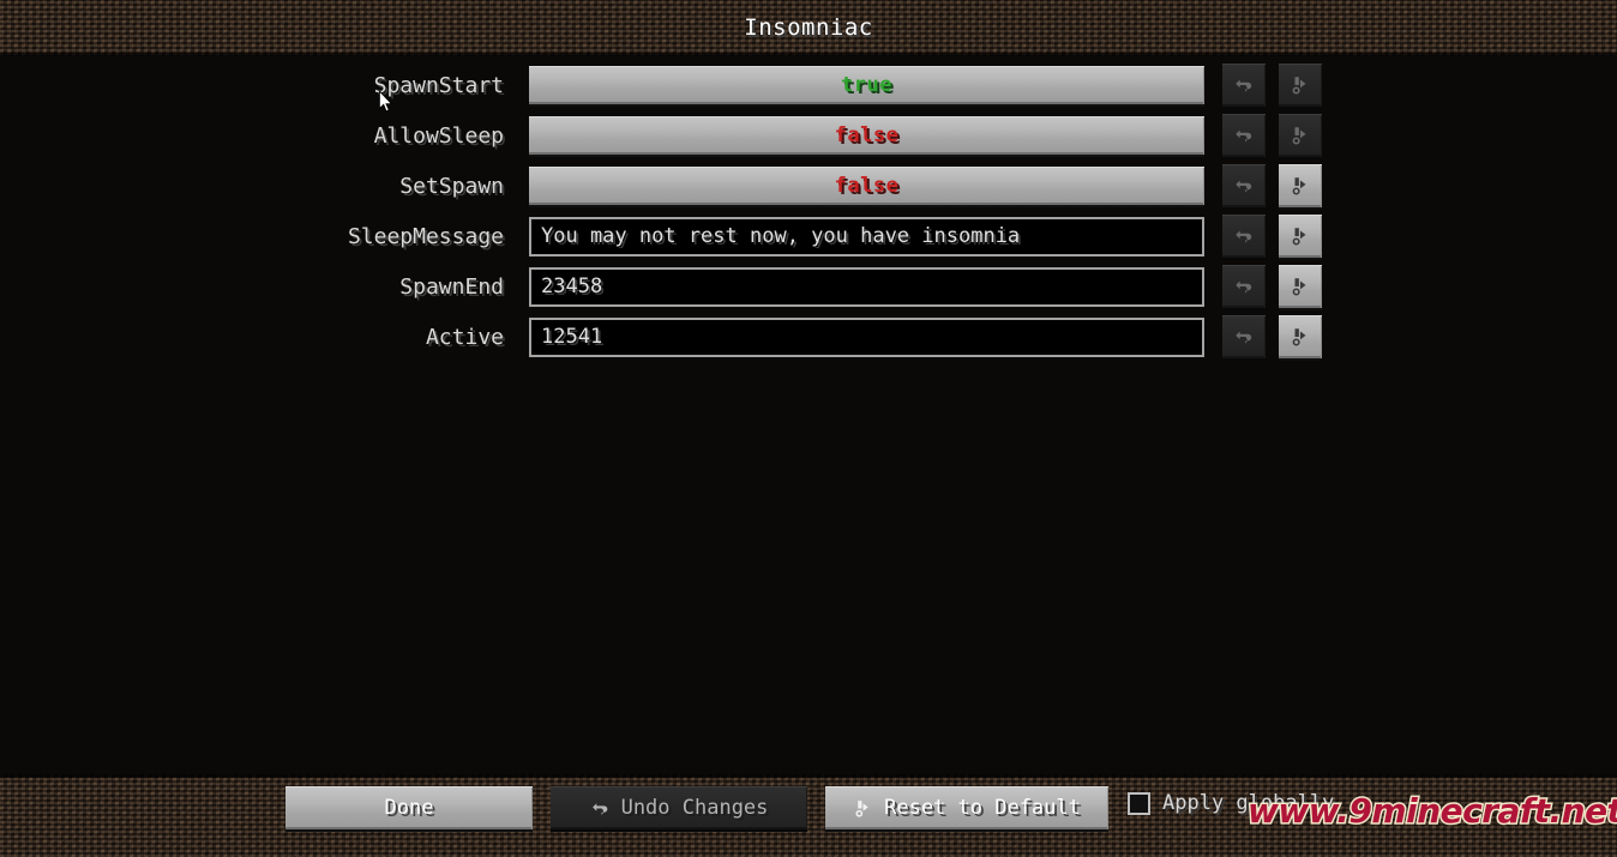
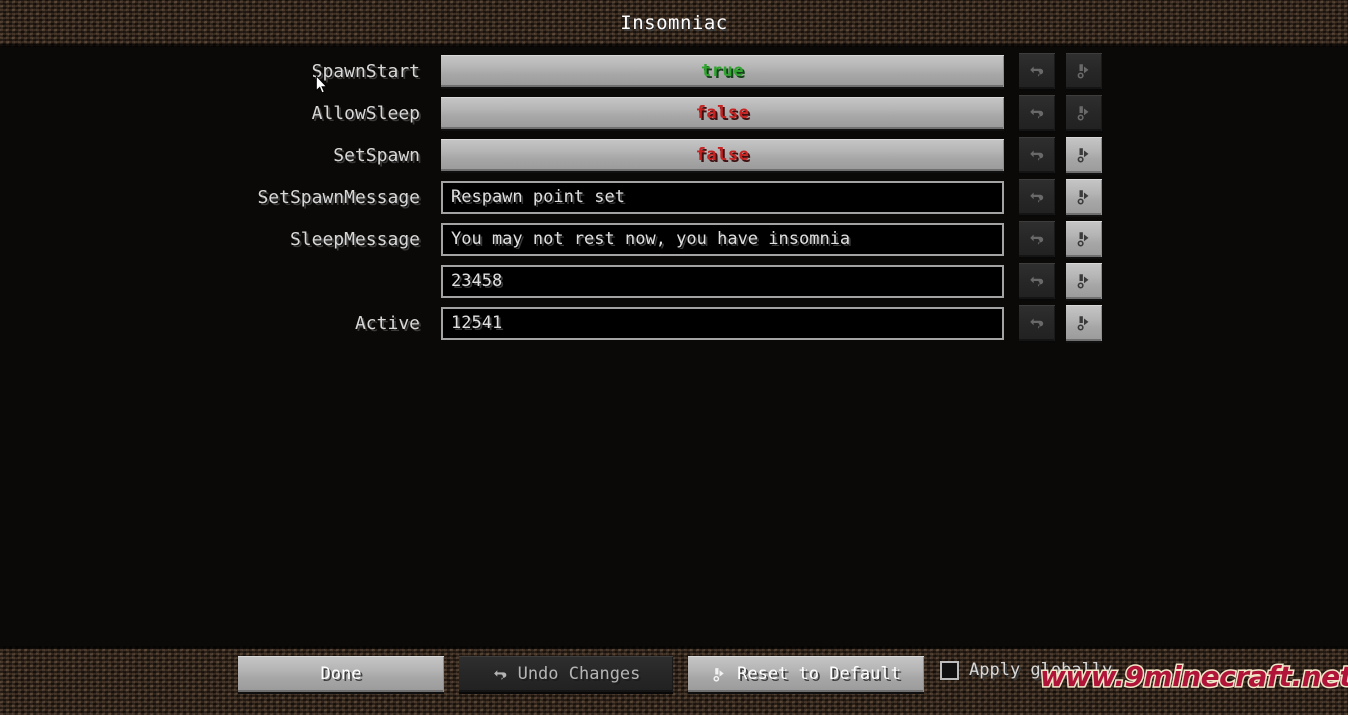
  Insomniac
  SpawnStart
  true
  AllowSleep
  false
  SetSpawn
  false
+ SetSpawnMessage
+ Respawn point set
  SleepMessage
  You may not rest now, you have insomnia
- SpawnEnd
  23458
  Active
  12541
  Done
  Undo Changes
  Reset to Default
  Apply globally
  www.9minecraft.net
